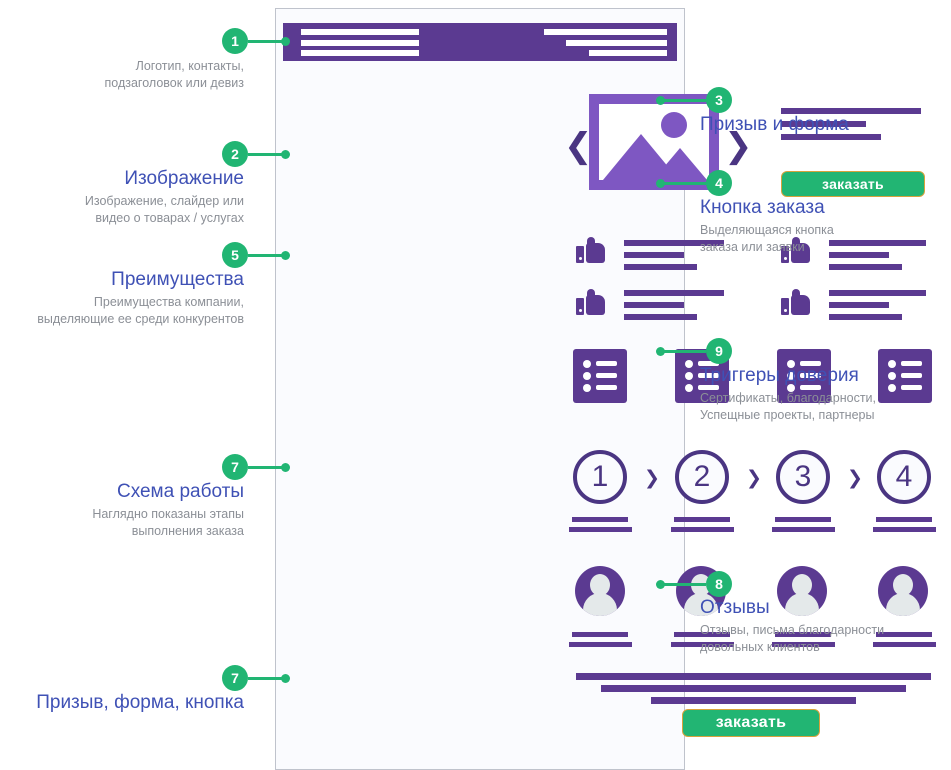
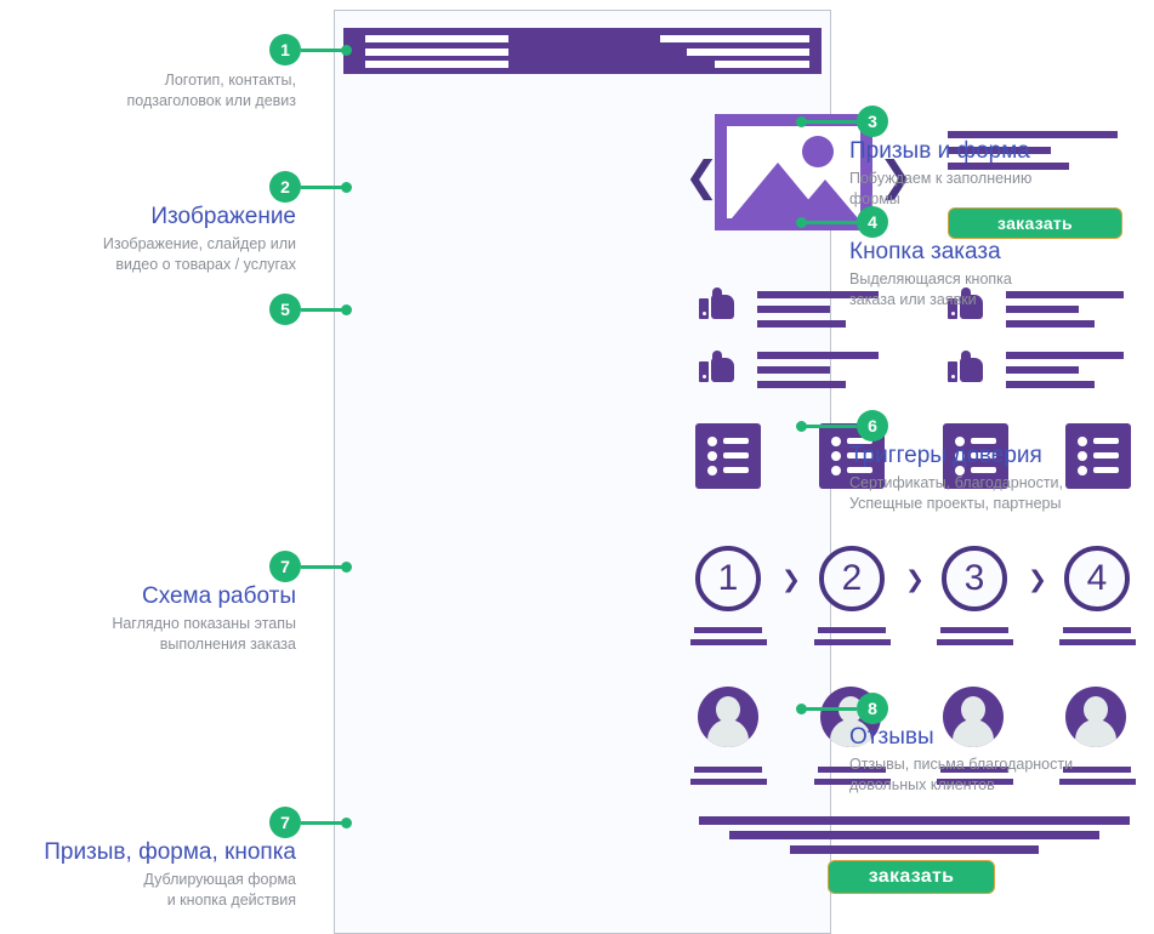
  ❮
  ❯
  заказать
  1
  ❯
  2
  ❯
  3
  ❯
  4
  заказать
  1
  Логотип, контакты,
  подзаголовок или девиз
  2
  Изображение
  Изображение, слайдер или
  видео о товарах / услугах
  3
  Призыв и форма
+ Побуждаем к заполнению
+ формы
  4
  Кнопка заказа
  Выделяющаяся кнопка
  заказа или заявки
  5
- Преимущества
- Преимущества компании,
- выделяющие ее среди конкурентов
- 9
+ 6
  Триггеры доверия
  Сертификаты, благодарности,
  Успещные проекты, партнеры
  7
  Схема работы
  Наглядно показаны этапы
  выполнения заказа
  8
  Отзывы
  Отзывы, письма благодарности
  довольных клиентов
  7
  Призыв, форма, кнопка
+ Дублирующая форма
+ и кнопка действия
